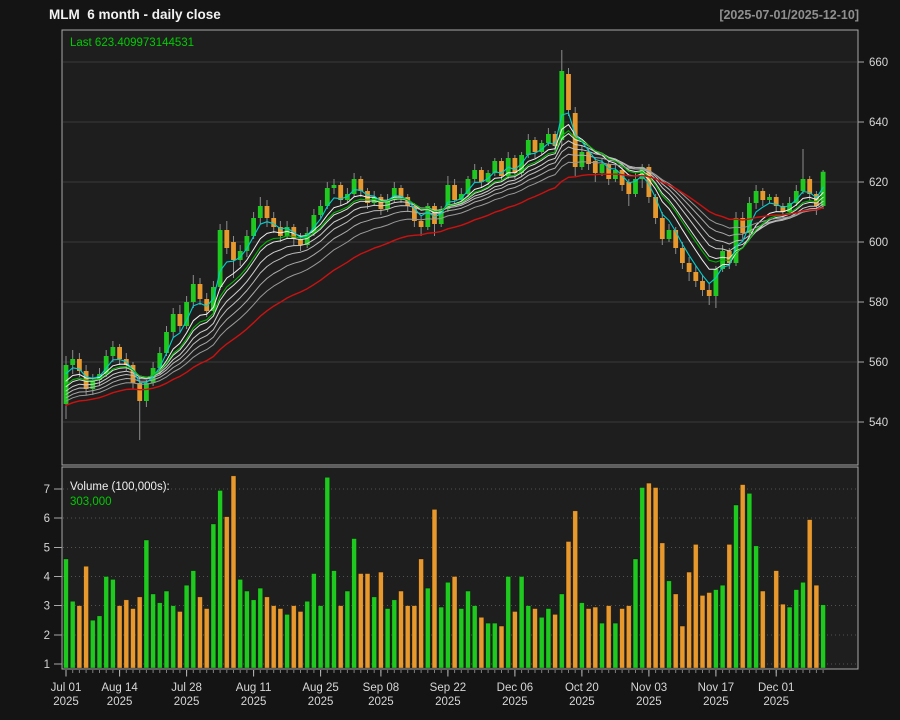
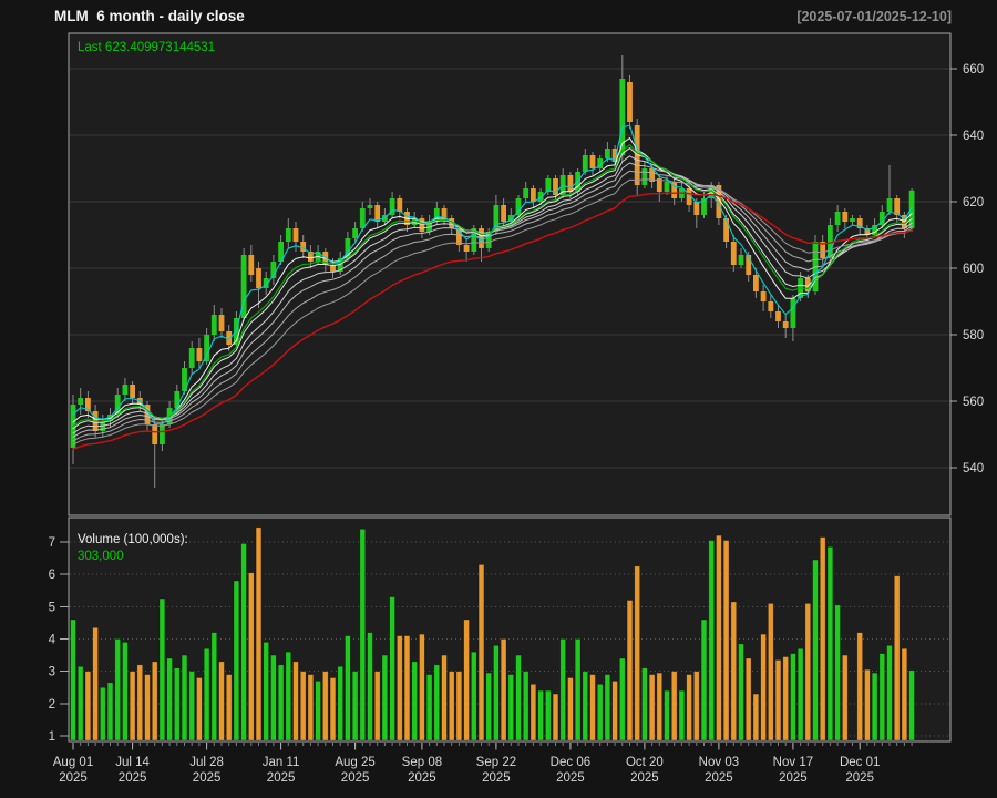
  660
  640
  620
  600
  580
  560
  540
  7
  6
  5
  4
  3
  2
  1
- Jul 01
+ Aug 01
  2025
- Aug 14
+ Jul 14
  2025
  Jul 28
  2025
- Aug 11
+ Jan 11
  2025
  Aug 25
  2025
  Sep 08
  2025
  Sep 22
  2025
  Dec 06
  2025
  Oct 20
  2025
  Nov 03
  2025
  Nov 17
  2025
  Dec 01
  2025
  Last 623.409973144531
  Volume (100,000s):
  303,000
  MLM 6 month - daily close
  [2025-07-01/2025-12-10]
